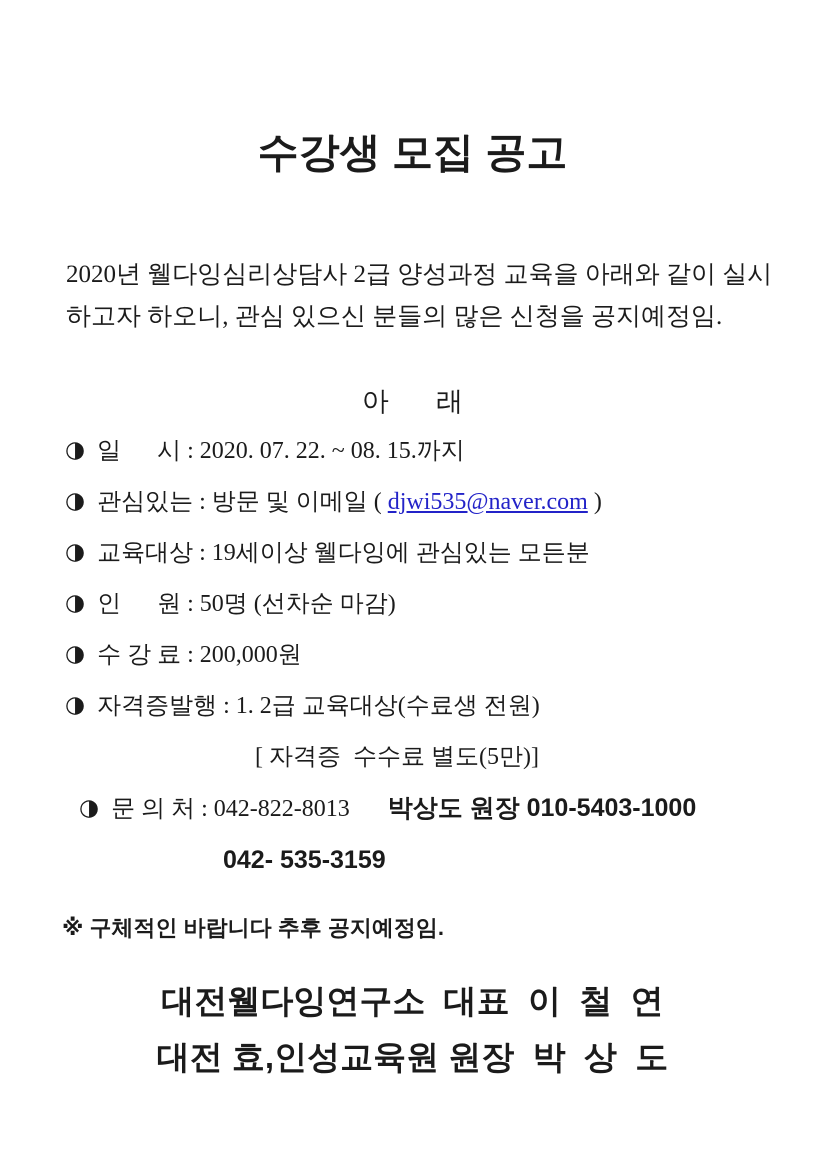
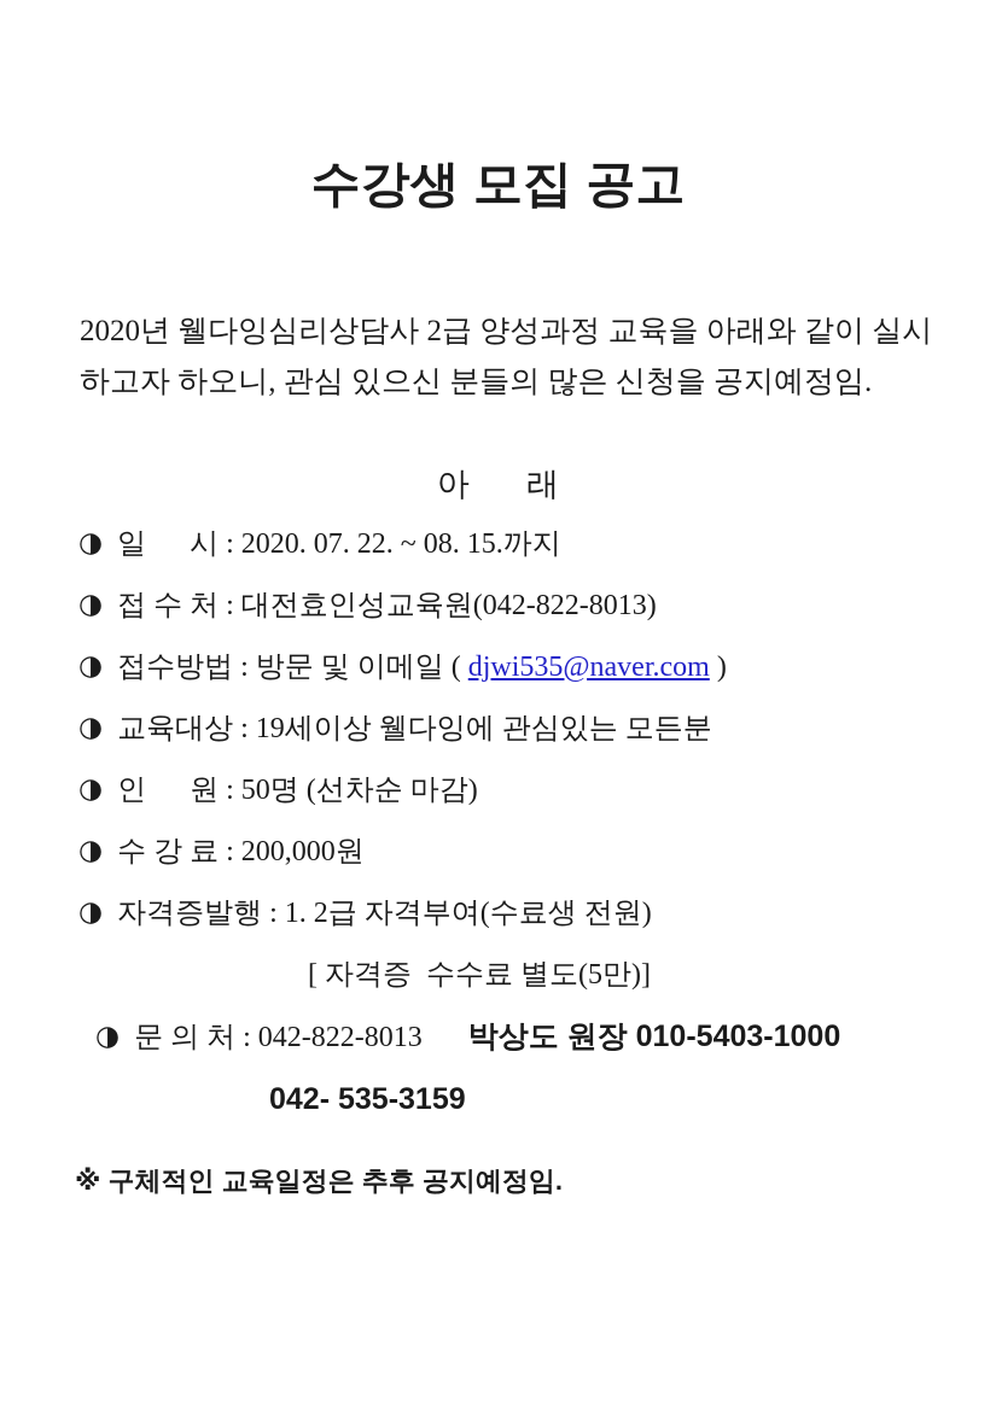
  수강생 모집 공고
  2020년 웰다잉심리상담사 2급 양성과정 교육을 아래와 같이 실시
  하고자 하오니, 관심 있으신 분들의 많은 신청을 공지예정임.
  아 래
  ◑ 일 시 : 2020. 07. 22. ~ 08. 15.까지
+ ◑ 접 수 처 : 대전효인성교육원(042-822-8013)
- ◑ 관심있는 : 방문 및 이메일 ( djwi535@naver.com )
+ ◑ 접수방법 : 방문 및 이메일 ( djwi535@naver.com )
  ◑ 교육대상 : 19세이상 웰다잉에 관심있는 모든분
  ◑ 인 원 : 50명 (선차순 마감)
  ◑ 수 강 료 : 200,000원
- ◑ 자격증발행 : 1. 2급 교육대상(수료생 전원)
+ ◑ 자격증발행 : 1. 2급 자격부여(수료생 전원)
  [ 자격증 수수료 별도(5만)]
  ◑ 문 의 처 : 042-822-8013 박상도 원장 010-5403-1000
  042- 535-3159
- ※ 구체적인 바랍니다 추후 공지예정임.
+ ※ 구체적인 교육일정은 추후 공지예정임.
- 대전웰다잉연구소 대표 이 철 연
- 대전 효,인성교육원 원장 박 상 도
